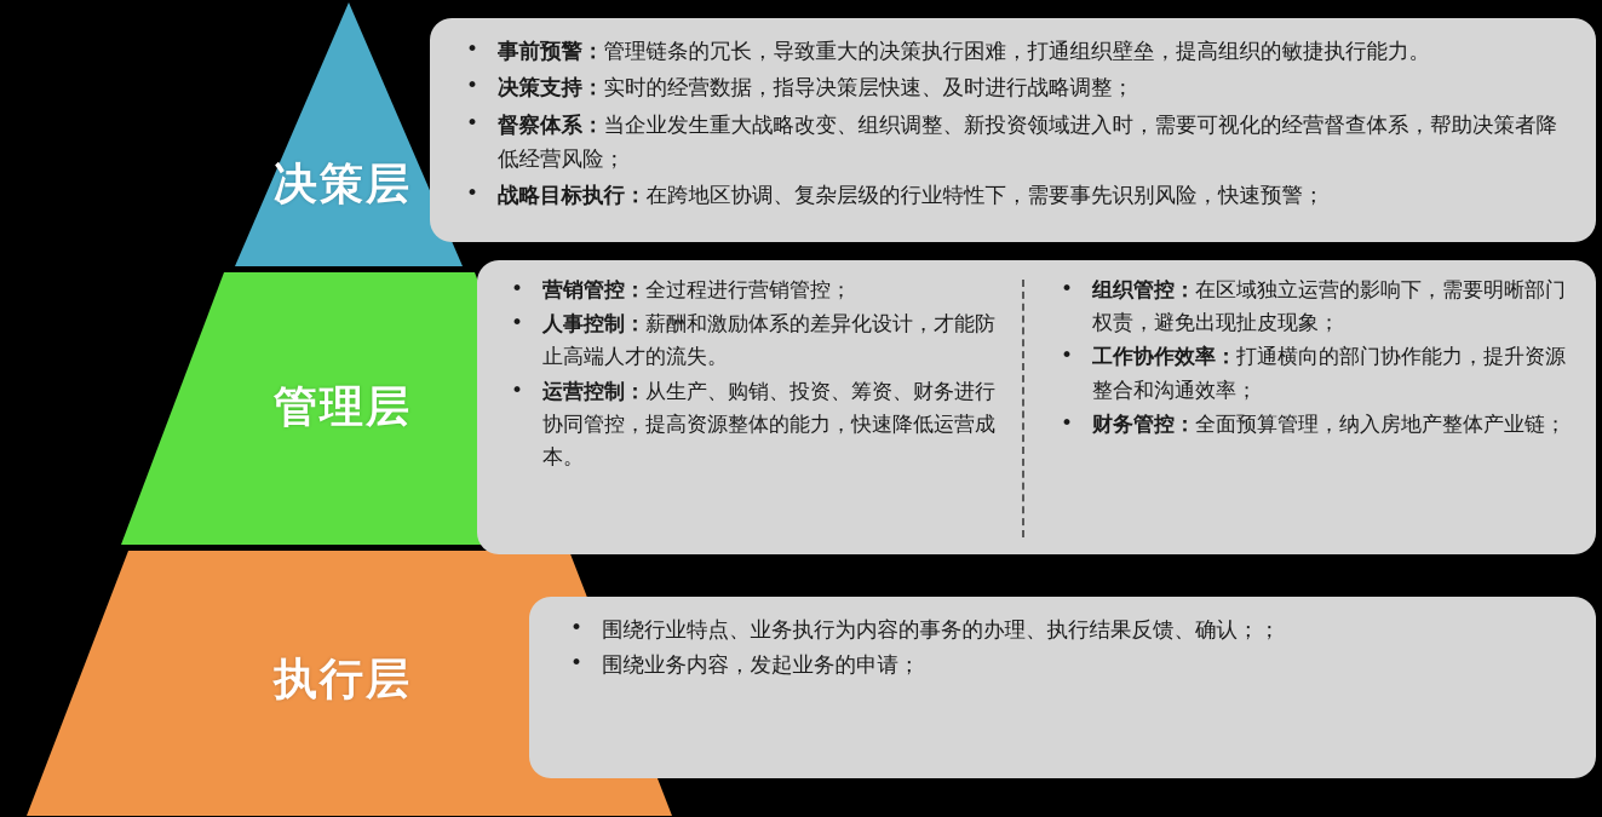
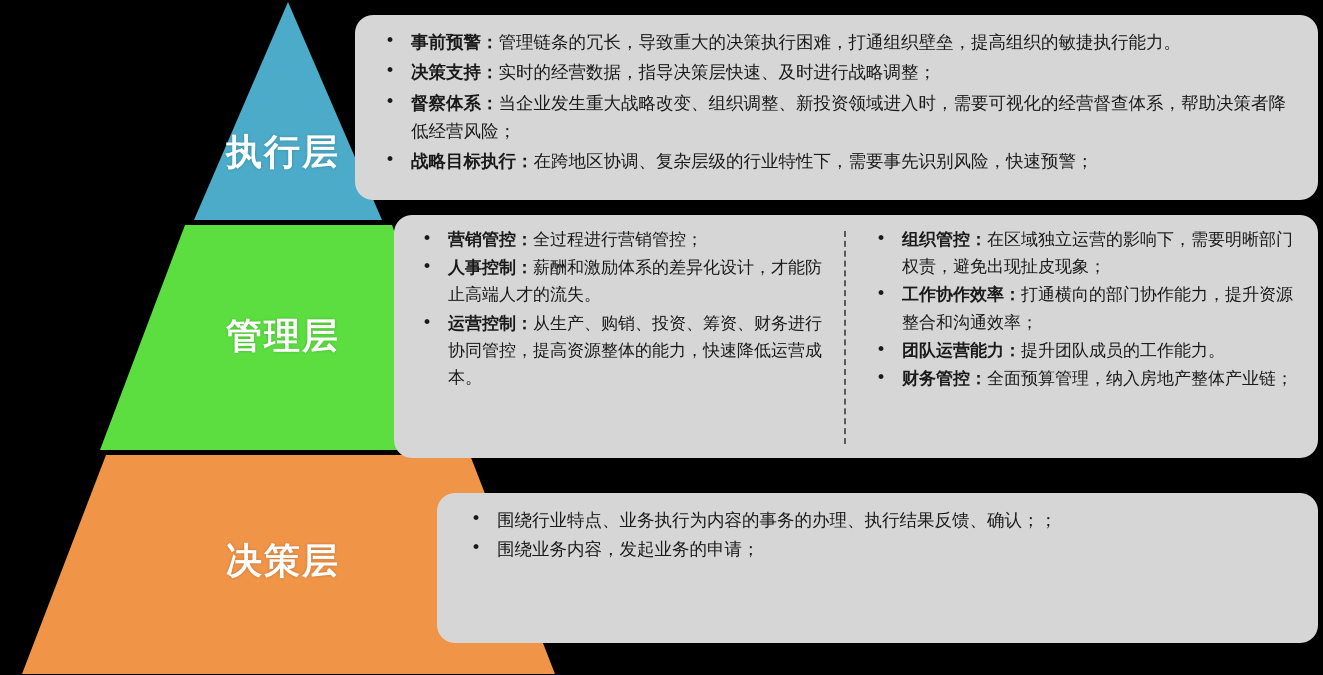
- 决策层
+ 执行层
  管理层
- 执行层
+ 决策层
  事前预警：管理链条的冗长，导致重大的决策执行困难，打通组织壁垒，提高组织的敏捷执行能力。
  决策支持：实时的经营数据，指导决策层快速、及时进行战略调整；
  督察体系：当企业发生重大战略改变、组织调整、新投资领域进入时，需要可视化的经营督查体系，帮助决策者降低经营风险；
  战略目标执行：在跨地区协调、复杂层级的行业特性下，需要事先识别风险，快速预警；
  营销管控：全过程进行营销管控；
  人事控制：薪酬和激励体系的差异化设计，才能防止高端人才的流失。
  运营控制：从生产、购销、投资、筹资、财务进行协同管控，提高资源整体的能力，快速降低运营成本。
  组织管控：在区域独立运营的影响下，需要明晰部门权责，避免出现扯皮现象；
  工作协作效率：打通横向的部门协作能力，提升资源整合和沟通效率；
+ 团队运营能力：提升团队成员的工作能力。
  财务管控：全面预算管理，纳入房地产整体产业链；
  围绕行业特点、业务执行为内容的事务的办理、执行结果反馈、确认；；
  围绕业务内容，发起业务的申请；
